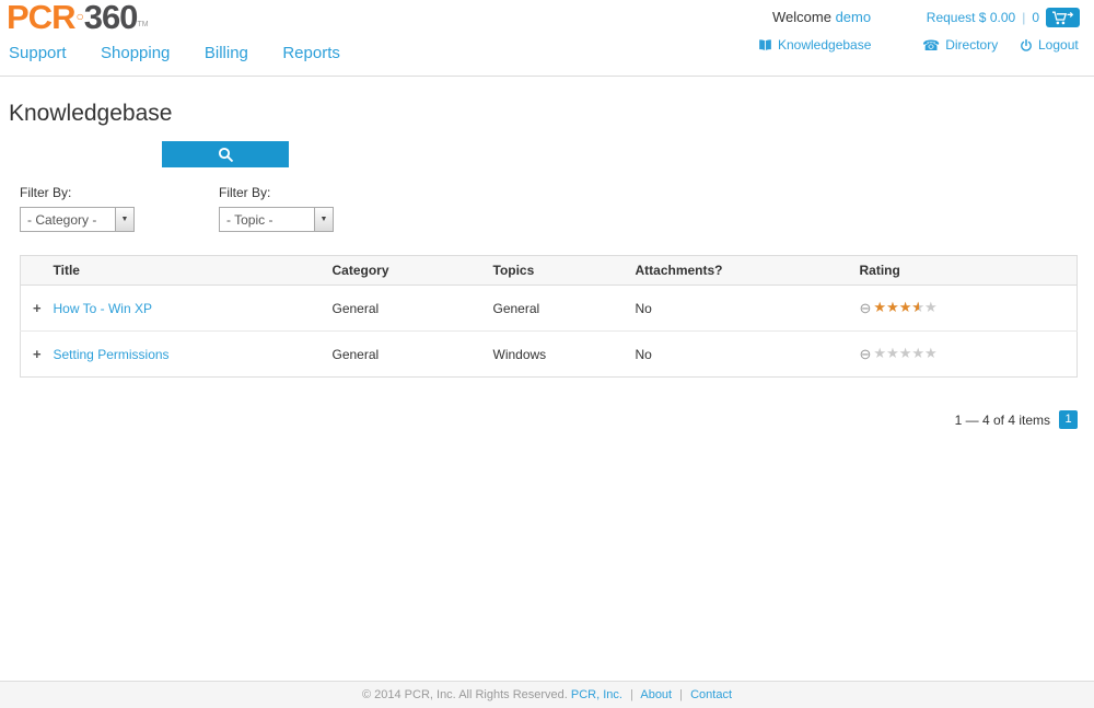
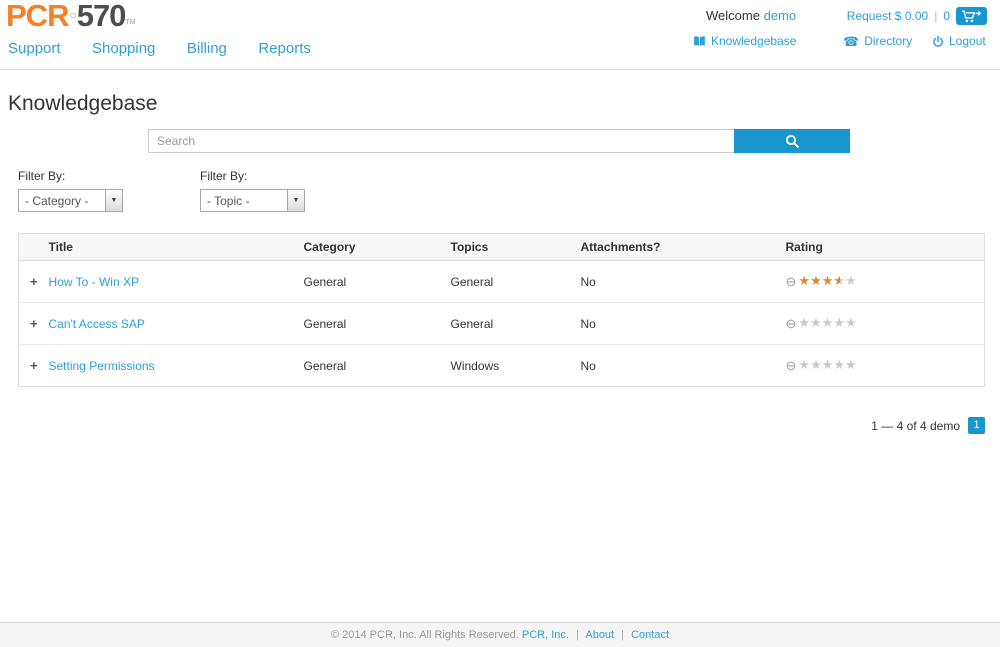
- PCR○360
+ PCR○570
  Support Shopping Billing Reports
  Welcome demo
  Request $ 0.00
  |
  0
  Knowledgebase
  ☎
  Directory
  Logout
  Knowledgebase
+ Search
  Filter By:
  - Category -
  Filter By:
  - Topic -
  	Title	Category	Topics	Attachments?	Rating
  +	How To - Win XP	General	General	No	⊖ ★★★★★★
+ +	Can't Access SAP	General	General	No	⊖ ★★★★★
  +	Setting Permissions	General	Windows	No	⊖ ★★★★★
- 1 — 4 of 4 items
+ 1 — 4 of 4 demo
  1
  © 2014 PCR, Inc. All Rights Reserved. PCR, Inc. | About | Contact
